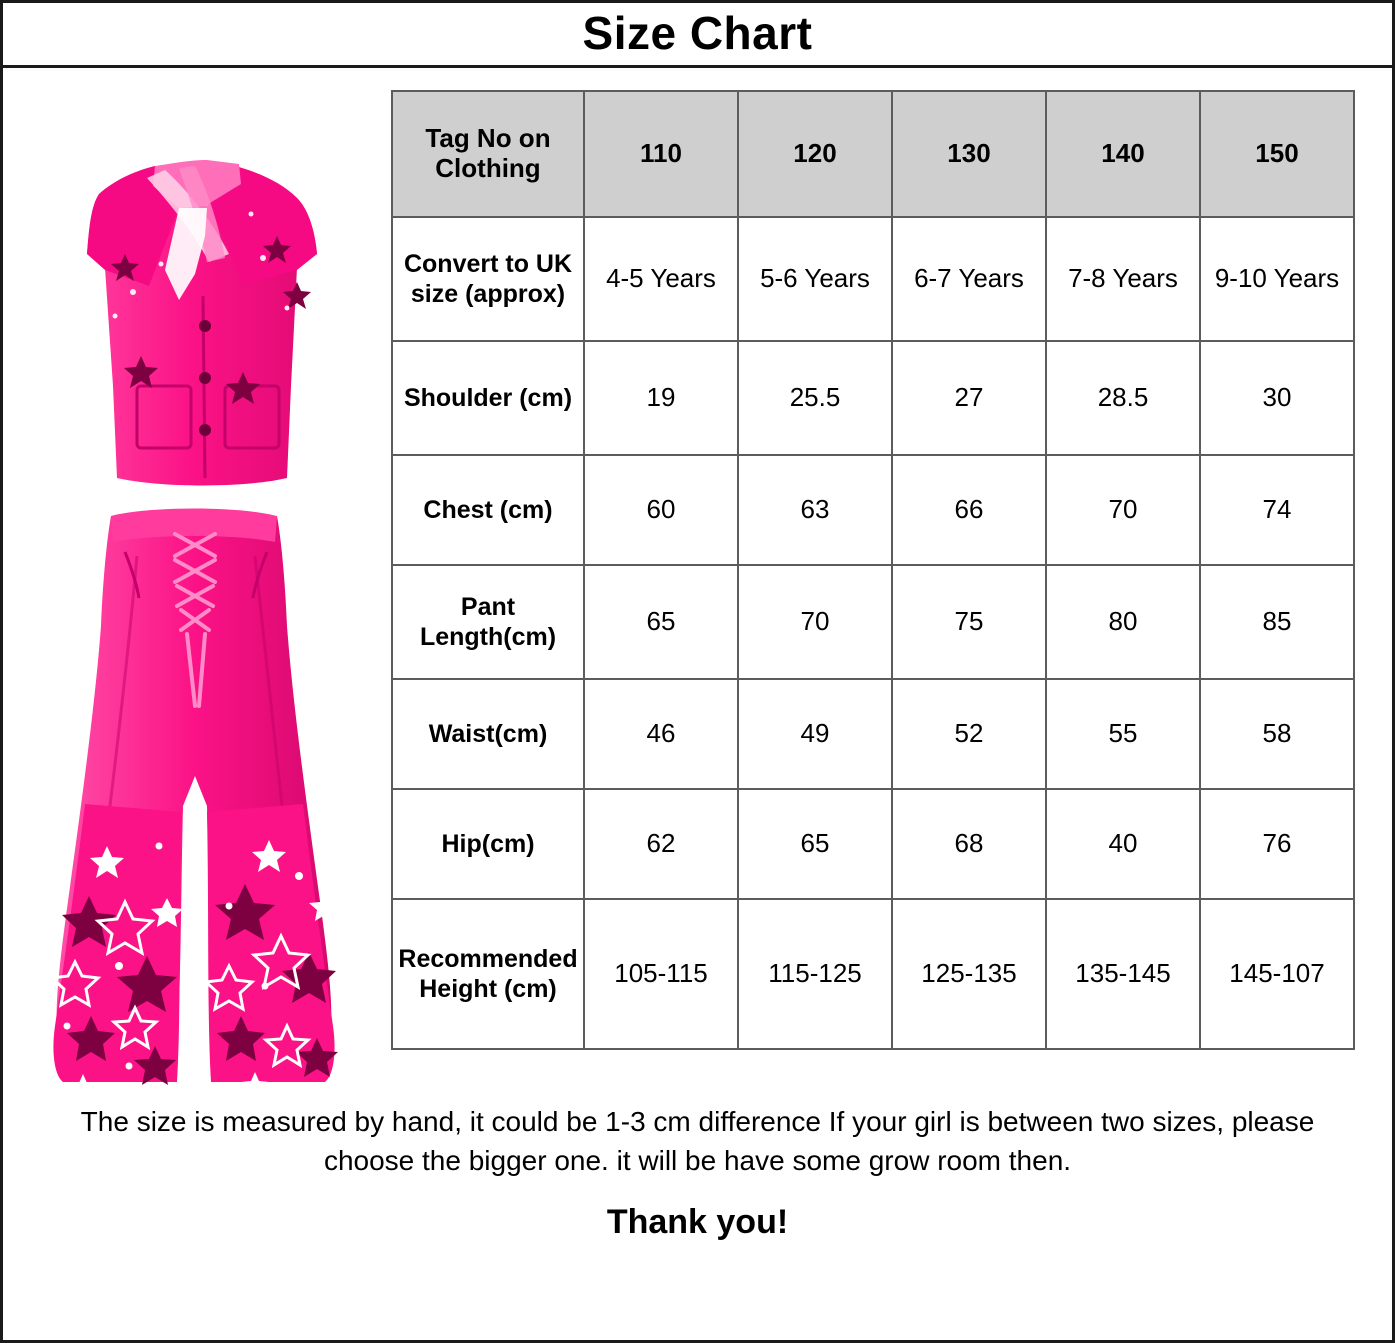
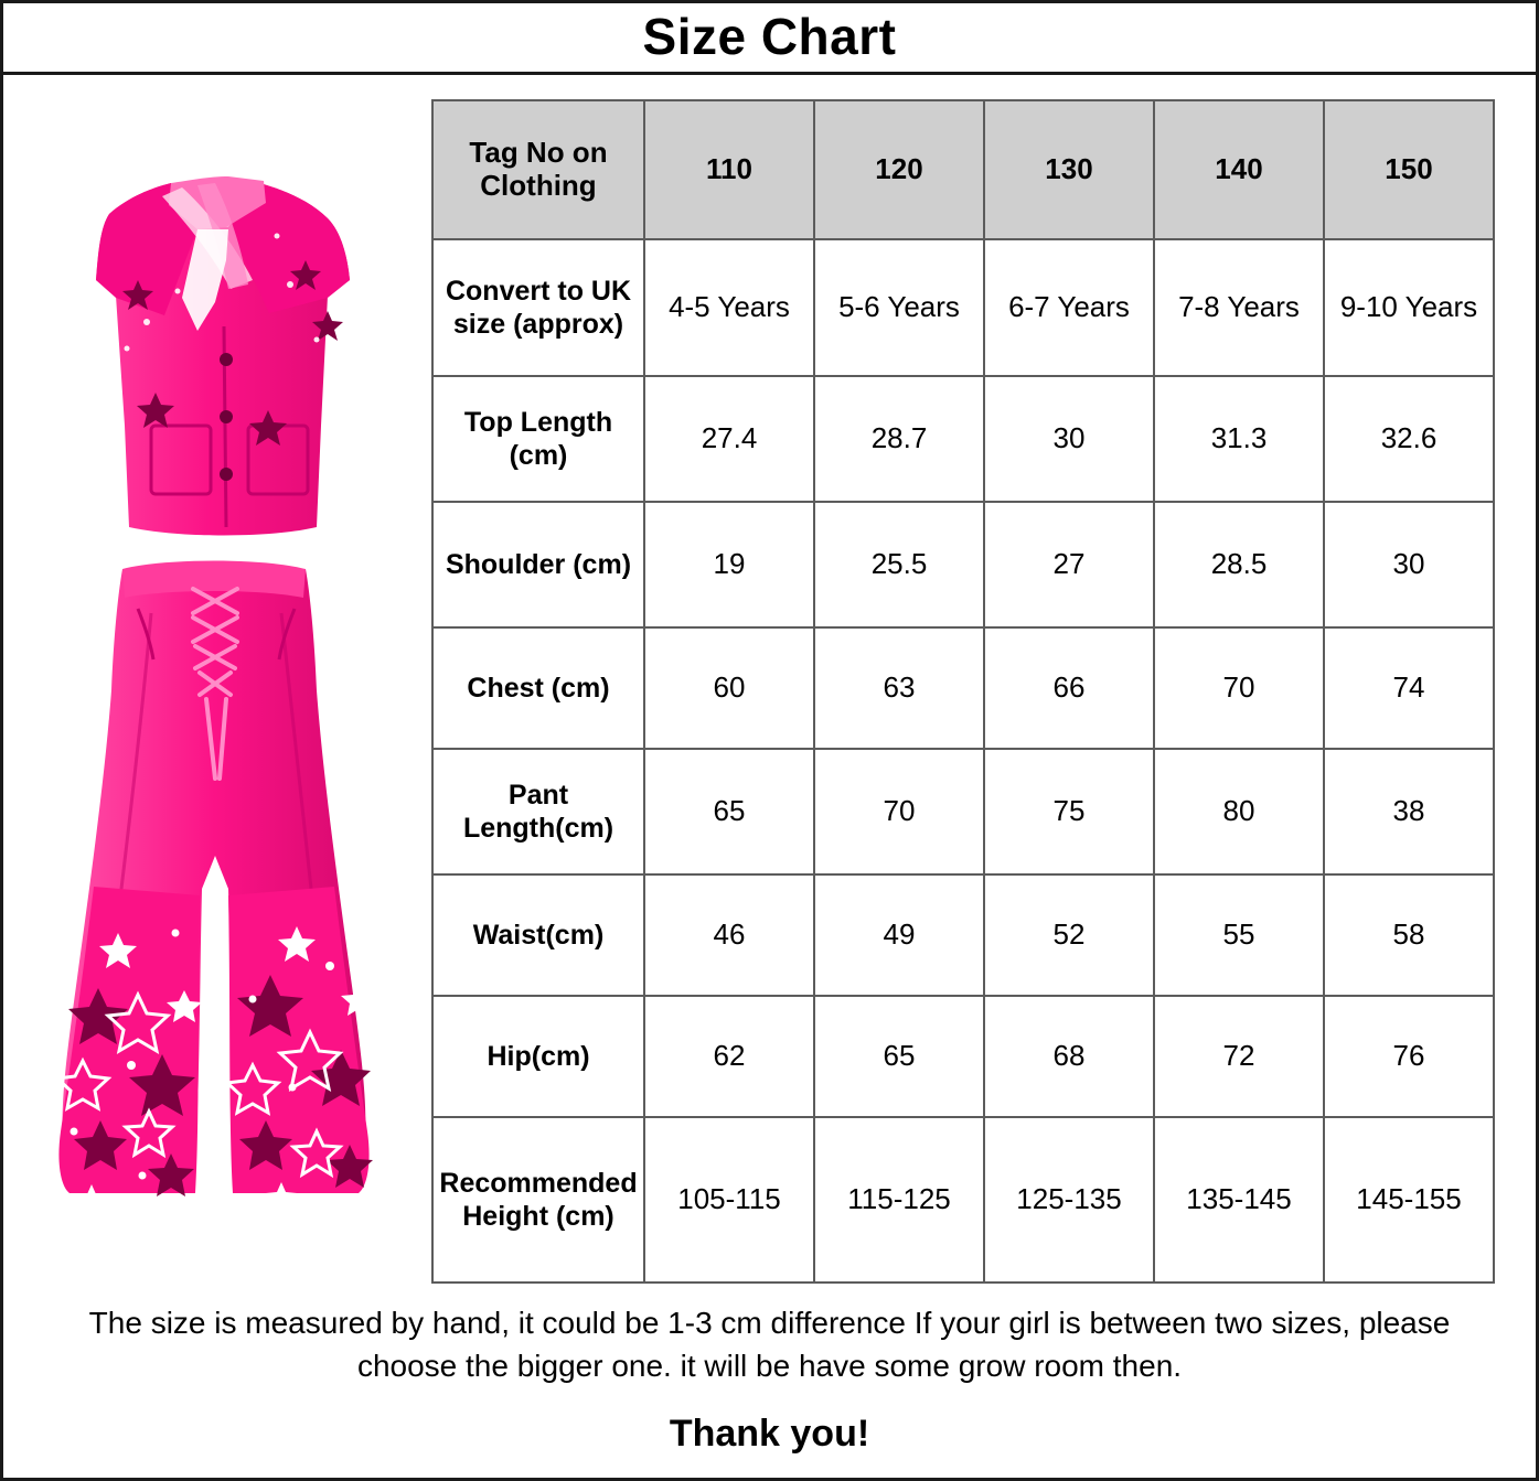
  Size Chart
  Tag No on Clothing	110	120	130	140	150
  Convert to UK size (approx)	4-5 Years	5-6 Years	6-7 Years	7-8 Years	9-10 Years
+ Top Length (cm)	27.4	28.7	30	31.3	32.6
  Shoulder (cm)	19	25.5	27	28.5	30
  Chest (cm)	60	63	66	70	74
- Pant Length(cm)	65	70	75	80	85
+ Pant Length(cm)	65	70	75	80	38
  Waist(cm)	46	49	52	55	58
- Hip(cm)	62	65	68	40	76
+ Hip(cm)	62	65	68	72	76
- Recommended Height (cm)	105-115	115-125	125-135	135-145	145-107
+ Recommended Height (cm)	105-115	115-125	125-135	135-145	145-155
  The size is measured by hand, it could be 1-3 cm difference If your girl is between two sizes, please choose the bigger one. it will be have some grow room then.
  Thank you!
